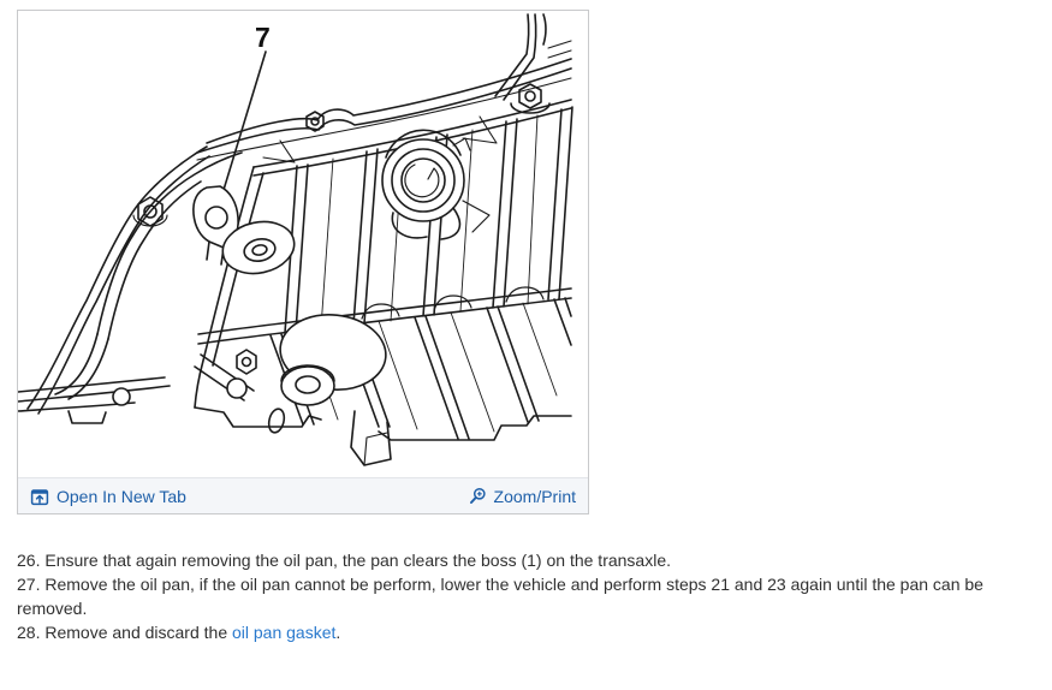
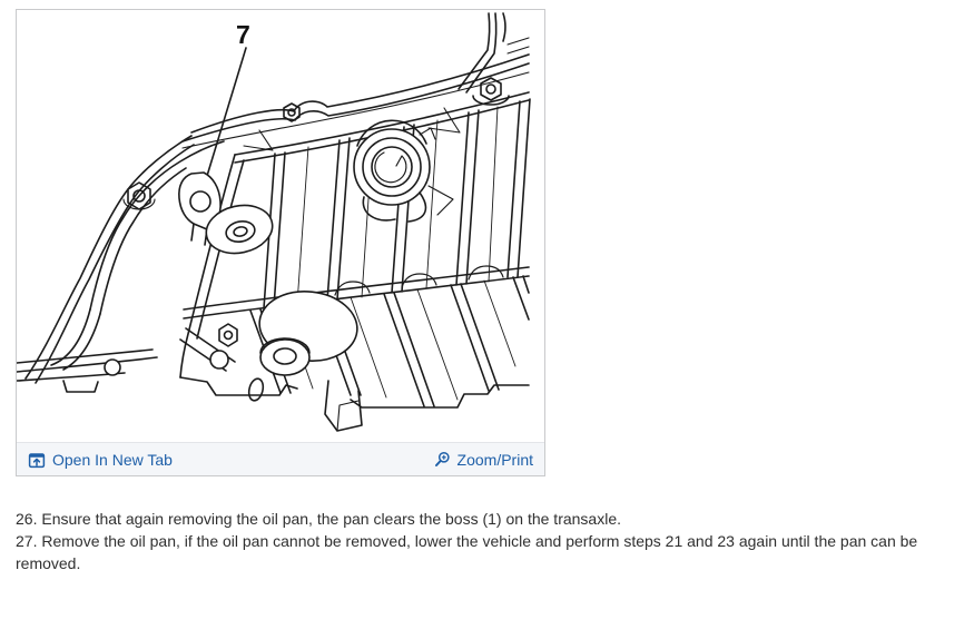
  7
  Open In New Tab
  Zoom/Print
  26. Ensure that again removing the oil pan, the pan clears the boss (1) on the transaxle.
- 27. Remove the oil pan, if the oil pan cannot be perform, lower the vehicle and perform steps 21 and 23 again until the pan can be removed.
+ 27. Remove the oil pan, if the oil pan cannot be removed, lower the vehicle and perform steps 21 and 23 again until the pan can be removed.
- 28. Remove and discard the oil pan gasket.
